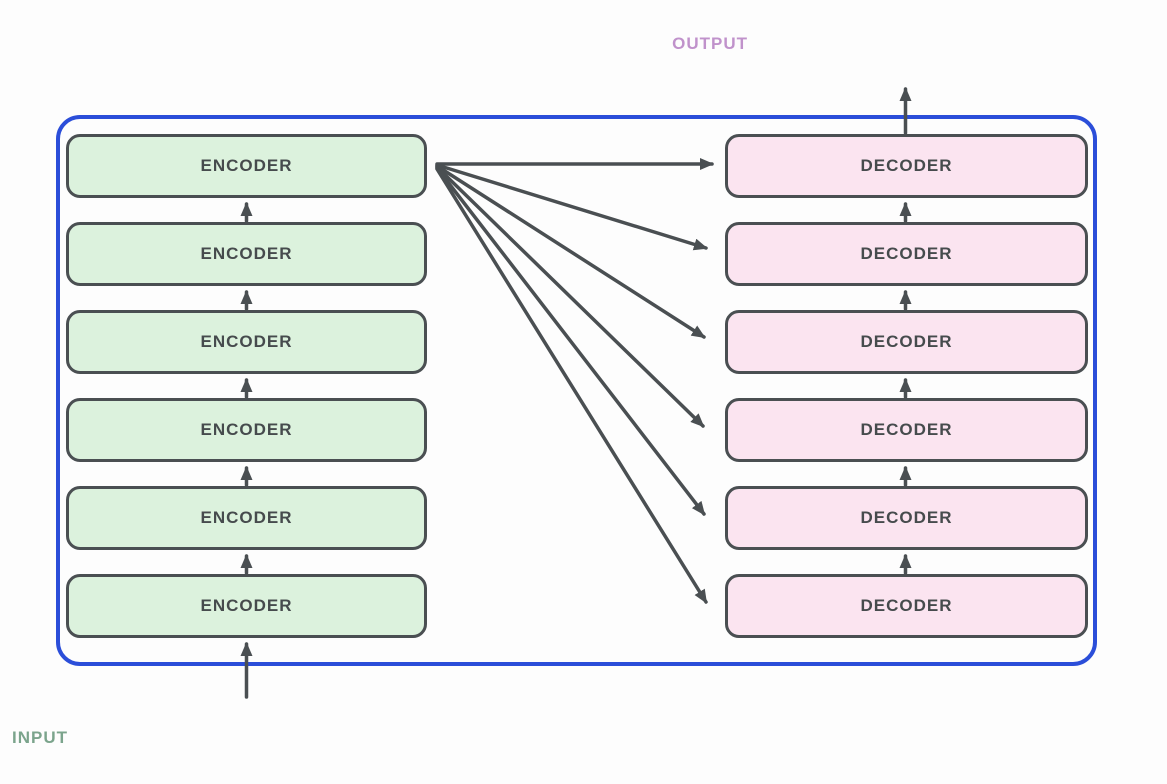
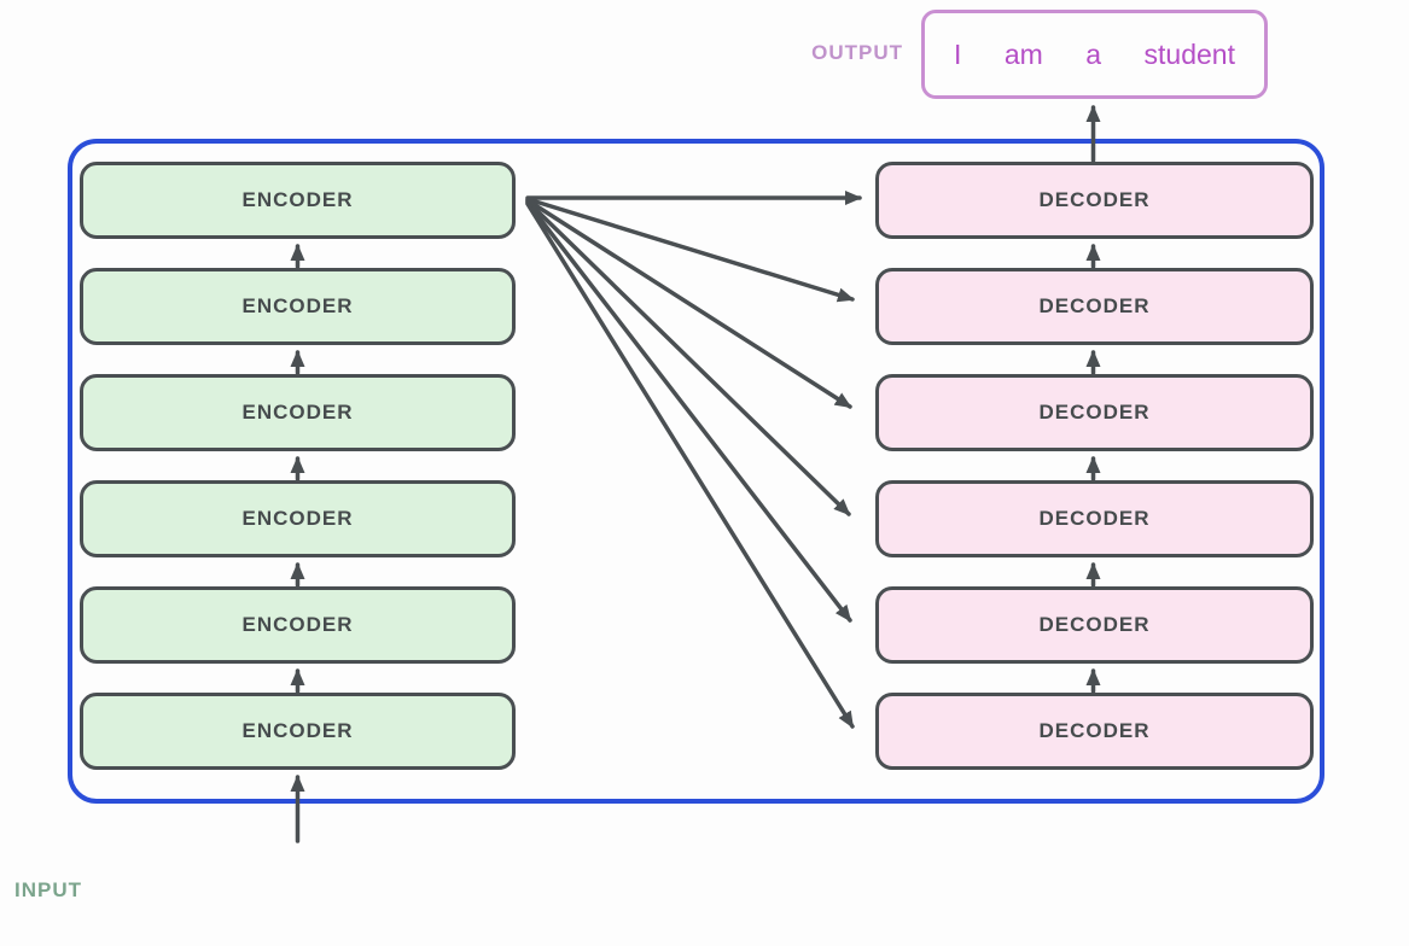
  OUTPUT
+ I
+ am
+ a
+ student
  ENCODER
  ENCODER
  ENCODER
  ENCODER
  ENCODER
  ENCODER
  DECODER
  DECODER
  DECODER
  DECODER
  DECODER
  DECODER
  INPUT
